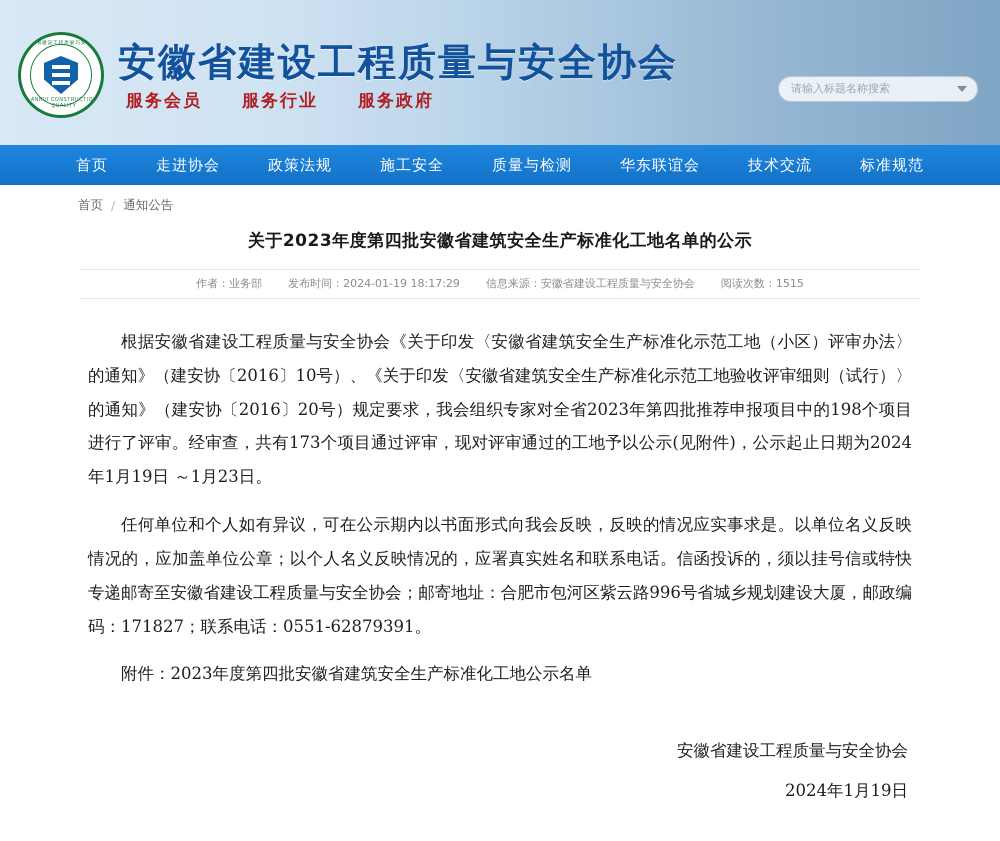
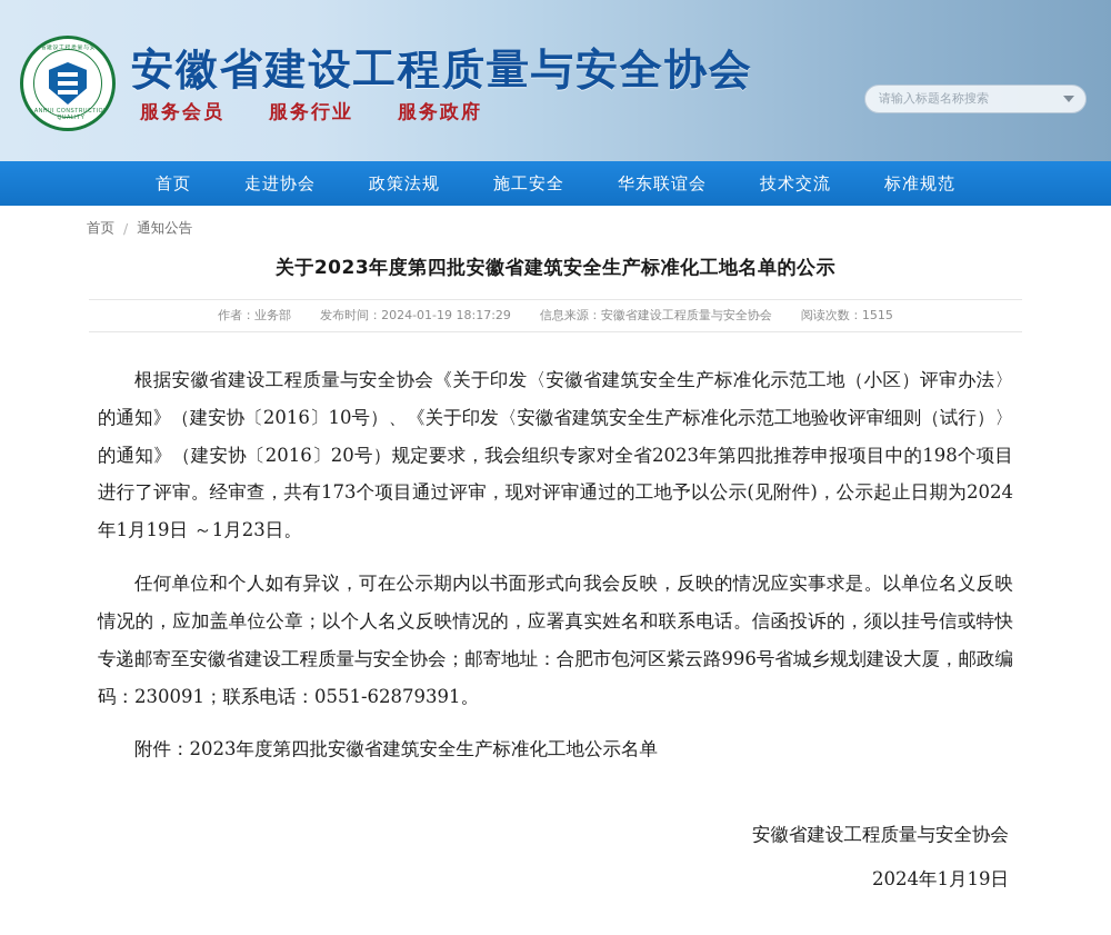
  安徽省建设工程质量与安全协会
  服务会员
  服务行业
  服务政府
  请输入标题名称搜索
  首页
  走进协会
  政策法规
  施工安全
- 质量与检测
  华东联谊会
  技术交流
  标准规范
  首页
  /
  通知公告
  关于2023年度第四批安徽省建筑安全生产标准化工地名单的公示
  作者：业务部
  发布时间：2024-01-19 18:17:29
  信息来源：安徽省建设工程质量与安全协会
  阅读次数：1515
  根据安徽省建设工程质量与安全协会《关于印发〈安徽省建筑安全生产标准化示范工地（小区）评审办法〉的通知》（建安协〔2016〕10号）、《关于印发〈安徽省建筑安全生产标准化示范工地验收评审细则（试行）〉的通知》（建安协〔2016〕20号）规定要求，我会组织专家对全省2023年第四批推荐申报项目中的198个项目进行了评审。经审查，共有173个项目通过评审，现对评审通过的工地予以公示(见附件)，公示起止日期为2024年1月19日 ～1月23日。
- 任何单位和个人如有异议，可在公示期内以书面形式向我会反映，反映的情况应实事求是。以单位名义反映情况的，应加盖单位公章；以个人名义反映情况的，应署真实姓名和联系电话。信函投诉的，须以挂号信或特快专递邮寄至安徽省建设工程质量与安全协会；邮寄地址：合肥市包河区紫云路996号省城乡规划建设大厦，邮政编码：171827；联系电话：0551-62879391。
+ 任何单位和个人如有异议，可在公示期内以书面形式向我会反映，反映的情况应实事求是。以单位名义反映情况的，应加盖单位公章；以个人名义反映情况的，应署真实姓名和联系电话。信函投诉的，须以挂号信或特快专递邮寄至安徽省建设工程质量与安全协会；邮寄地址：合肥市包河区紫云路996号省城乡规划建设大厦，邮政编码：230091；联系电话：0551-62879391。
  附件：2023年度第四批安徽省建筑安全生产标准化工地公示名单
  安徽省建设工程质量与安全协会
  2024年1月19日
